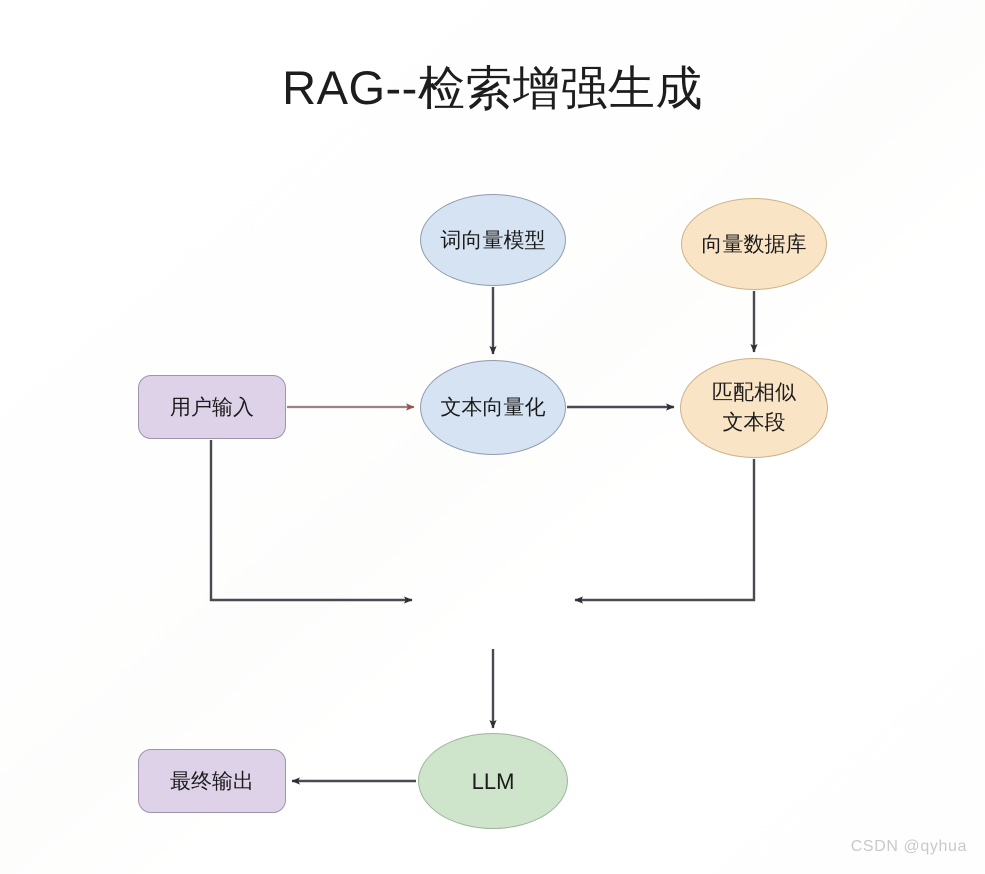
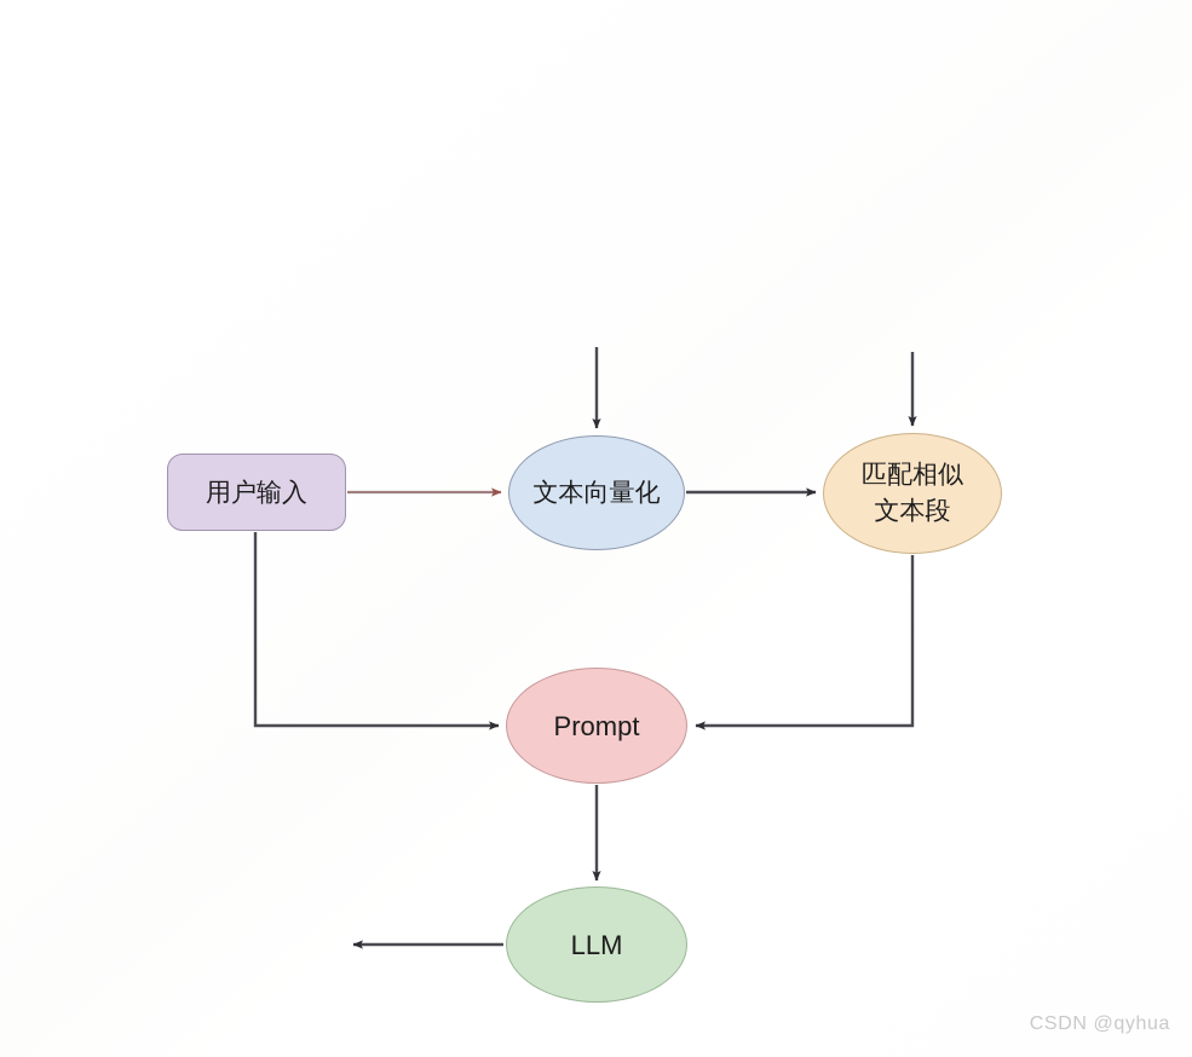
- RAG--检索增强生成
- 词向量模型
- 向量数据库
  用户输入
  文本向量化
  匹配相似
  文本段
+ Prompt
  LLM
- 最终输出
  CSDN @qyhua
